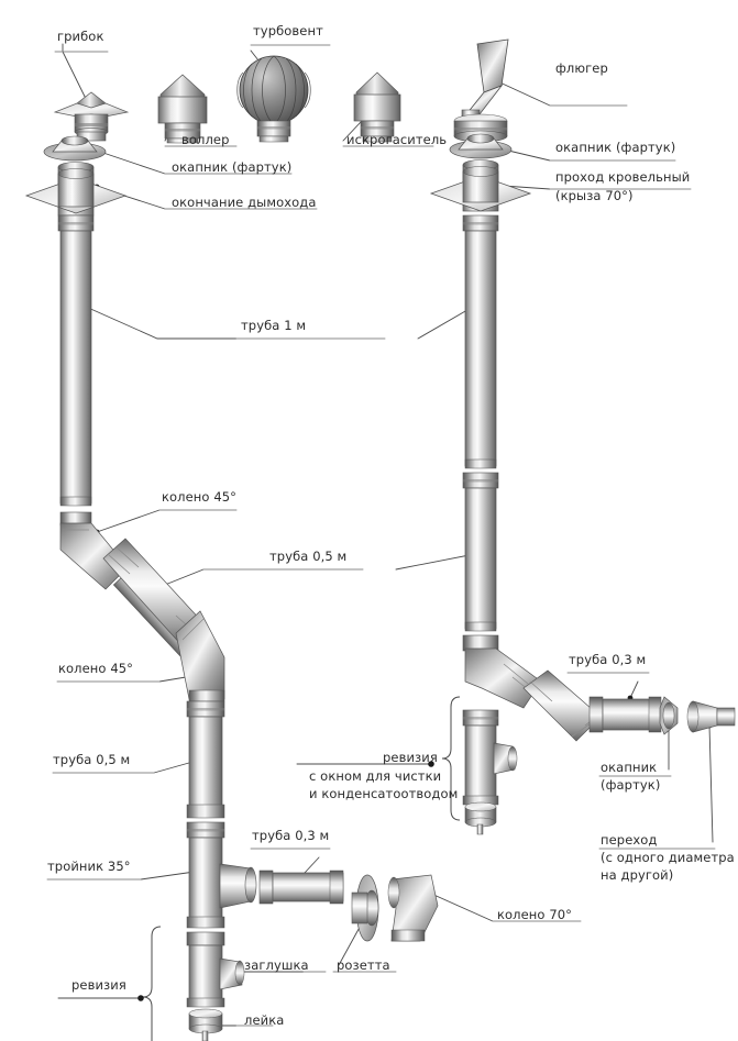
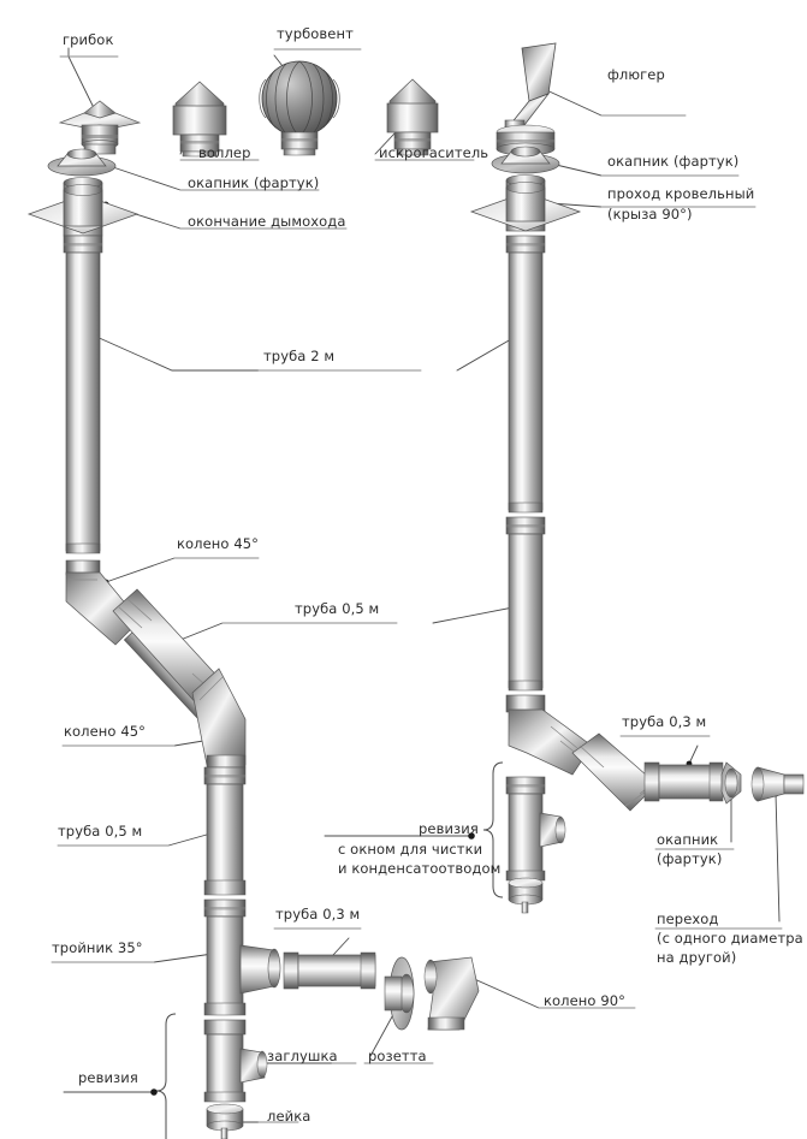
  грибок
  турбовент
  флюгер
  воллер
  искрогаситель
  окапник (фартук)
  окончание дымохода
  окапник (фартук)
  проход кровельный
- (крыза 70°)
+ (крыза 90°)
- труба 1 м
+ труба 2 м
  колено 45°
  труба 0,5 м
  колено 45°
  труба 0,5 м
  тройник 35°
  труба 0,3 м
  труба 0,3 м
  ревизия
  с окном для чистки
  и конденсатоотводом
  окапник
  (фартук)
  переход
  (с одного диаметра
  на другой)
- колено 70°
+ колено 90°
  ревизия
  заглушка
  розетта
  лейка
